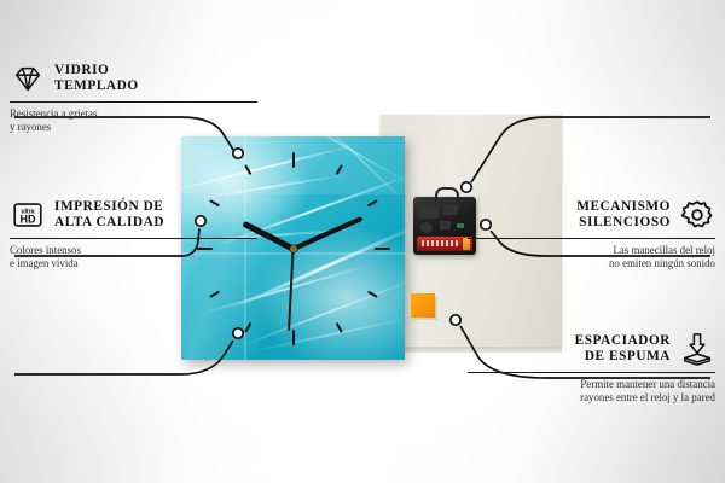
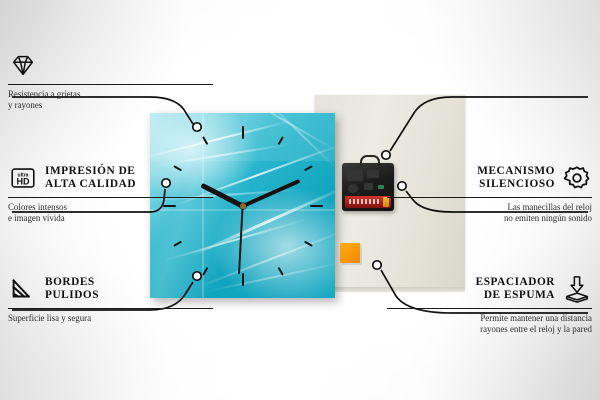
- VIDRIO
- TEMPLADO
  Resistencia a grietas
  y rayones
  HD
  IMPRESIÓN DE
  ALTA CALIDAD
  Colores intensos
  e imagen vívida
+ BORDES
+ PULIDOS
+ Superficie lisa y segura
  MECANISMO
  SILENCIOSO
  Las manecillas del reloj
  no emiten ningún sonido
  ESPACIADOR
  DE ESPUMA
  Permite mantener una distancia
  rayones entre el reloj y la pared
